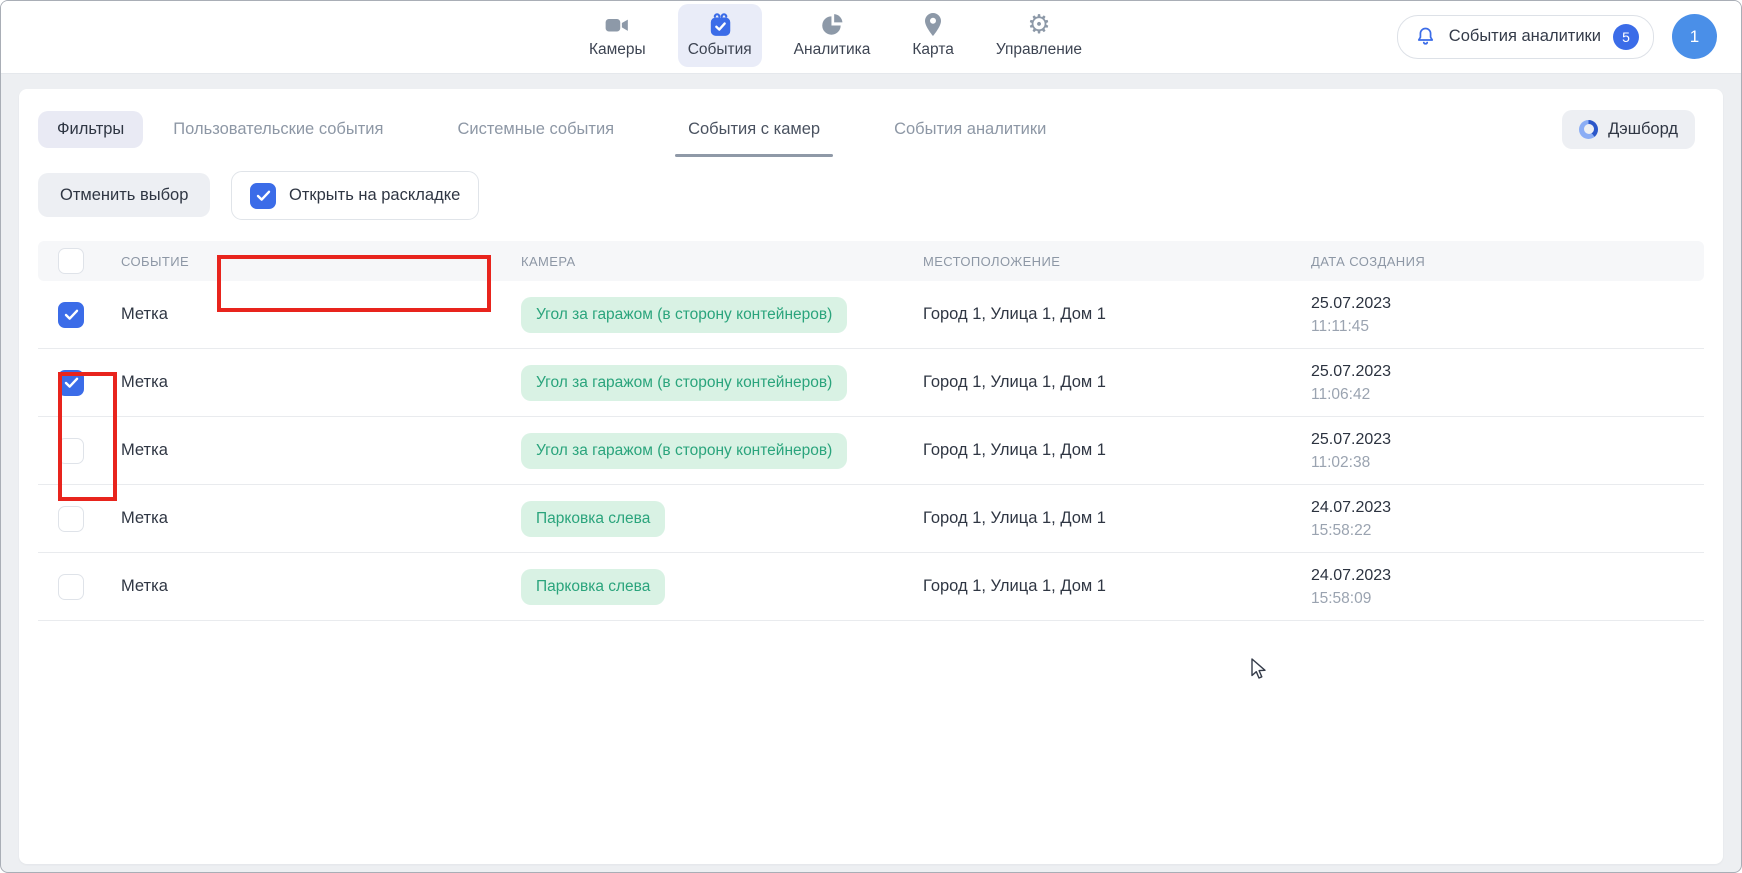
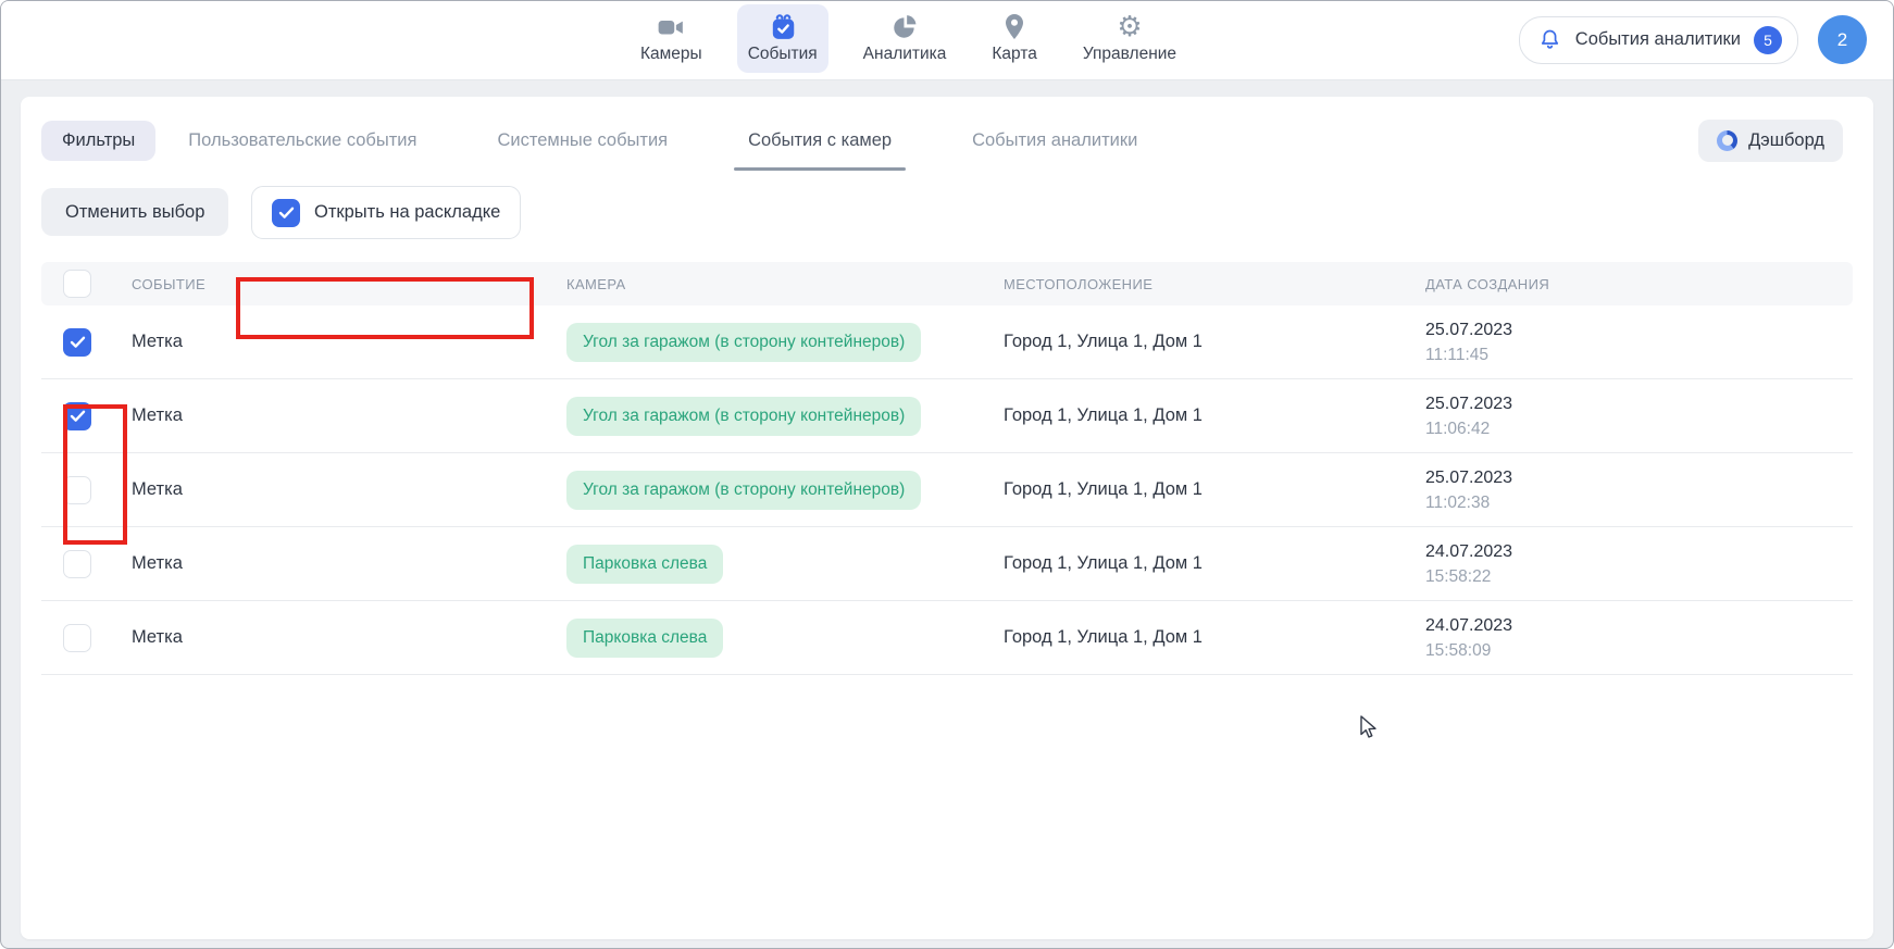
  Камеры
  События
  Аналитика
  Карта
  ⚙
  Управление
  События аналитики
  5
- 1
+ 2
  Фильтры
  Пользовательские события
  Системные события
  События с камер
  События аналитики
  Дэшборд
  Отменить выбор
  Открыть на раскладке
  СОБЫТИЕ
  КАМЕРА
  МЕСТОПОЛОЖЕНИЕ
  ДАТА СОЗДАНИЯ
  Метка
  Угол за гаражом (в сторону контейнеров)
  Город 1, Улица 1, Дом 1
  25.07.2023
  11:11:45
  Метка
  Угол за гаражом (в сторону контейнеров)
  Город 1, Улица 1, Дом 1
  25.07.2023
  11:06:42
  Метка
  Угол за гаражом (в сторону контейнеров)
  Город 1, Улица 1, Дом 1
  25.07.2023
  11:02:38
  Метка
  Парковка слева
  Город 1, Улица 1, Дом 1
  24.07.2023
  15:58:22
  Метка
  Парковка слева
  Город 1, Улица 1, Дом 1
  24.07.2023
  15:58:09
